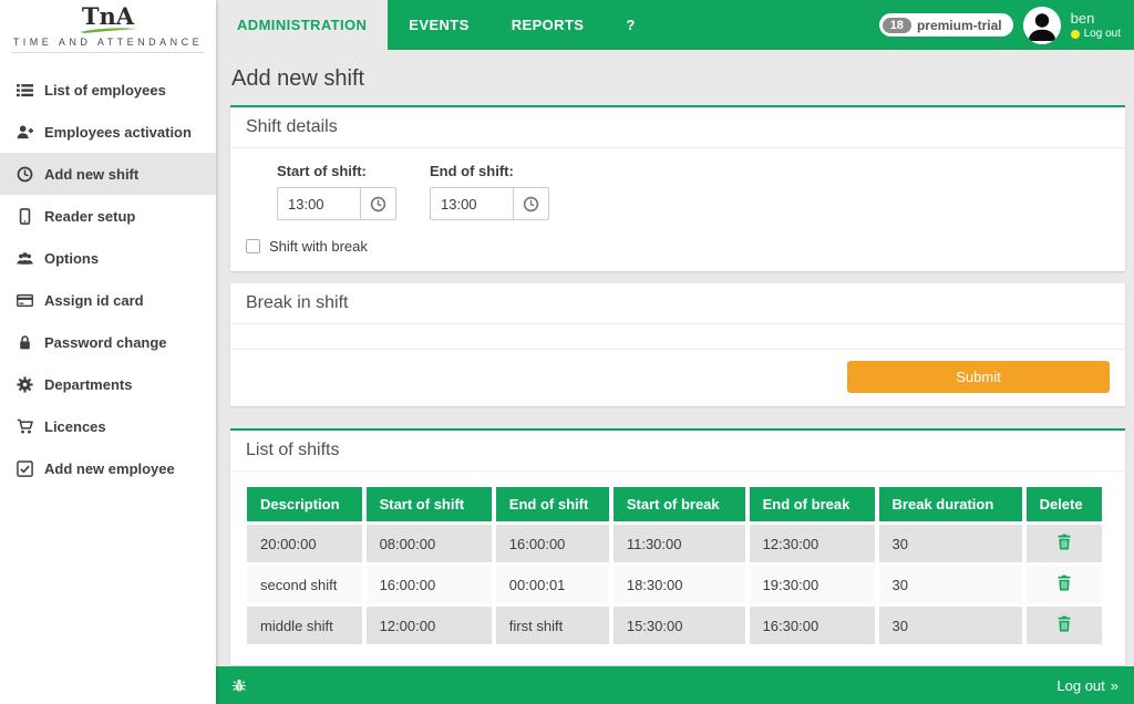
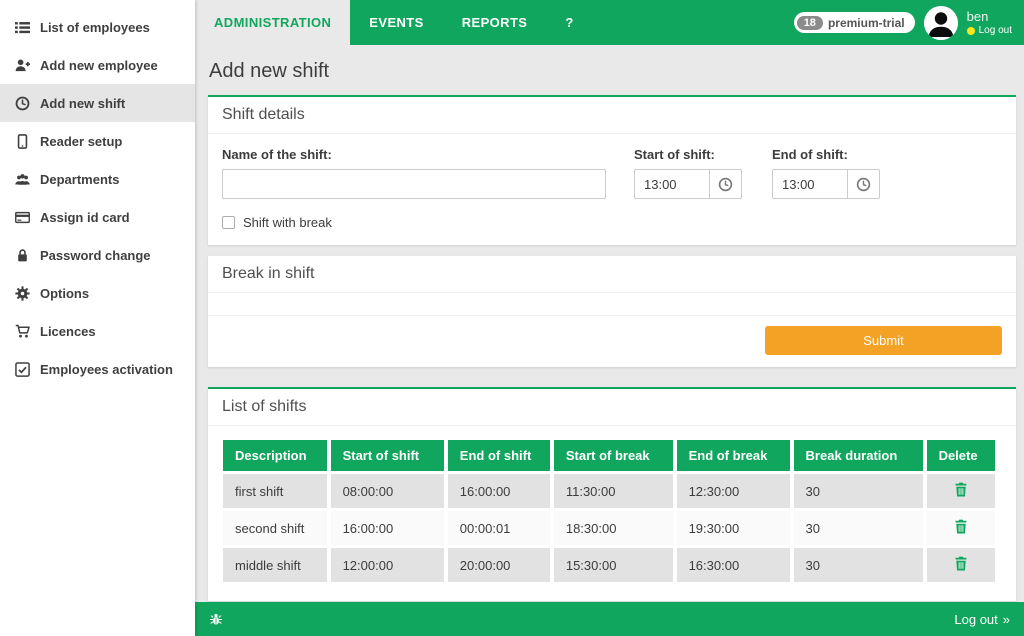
- TnA
- TIME AND ATTENDANCE
  List of employees
- Employees activation
+ Add new employee
  Add new shift
  Reader setup
- Options
+ Departments
  Assign id card
  Password change
- Departments
+ Options
  Licences
- Add new employee
+ Employees activation
  ADMINISTRATION
  EVENTS
  REPORTS
  ?
  18
  premium-trial
  ben
  Log out
  Add new shift
  Shift details
+ Name of the shift:
  Start of shift:
  13:00
  End of shift:
  13:00
  Shift with break
  Break in shift
  Submit
  List of shifts
  Description	Start of shift	End of shift	Start of break	End of break	Break duration	Delete
- 20:00:00	08:00:00	16:00:00	11:30:00	12:30:00	30
+ first shift	08:00:00	16:00:00	11:30:00	12:30:00	30
  second shift	16:00:00	00:00:01	18:30:00	19:30:00	30
- middle shift	12:00:00	first shift	15:30:00	16:30:00	30
+ middle shift	12:00:00	20:00:00	15:30:00	16:30:00	30
  Log out
  »
